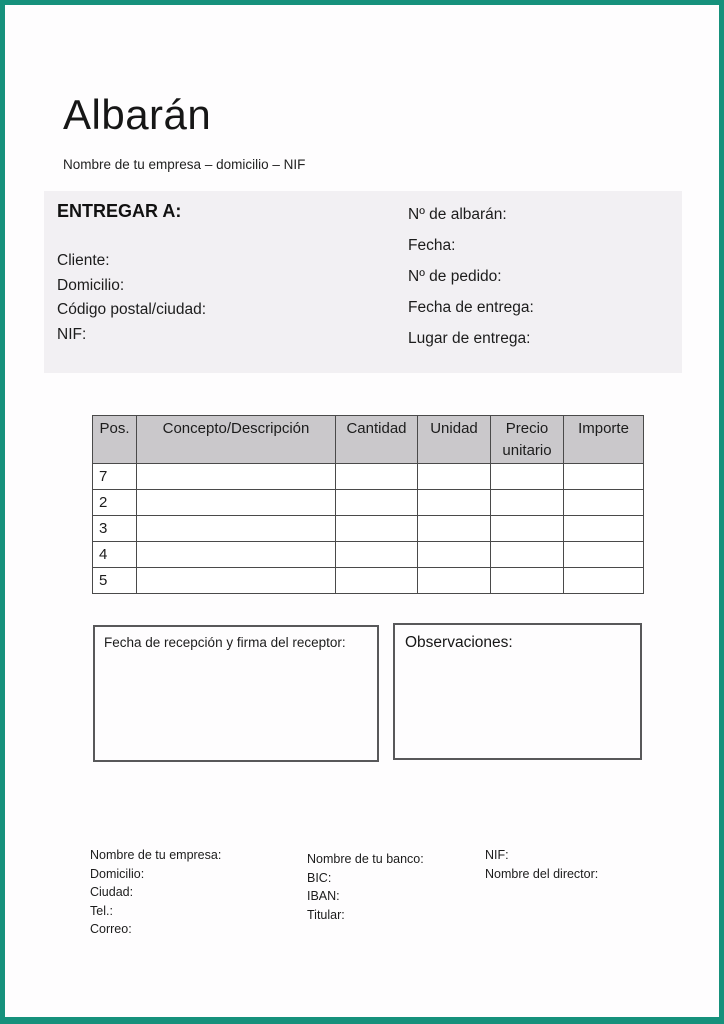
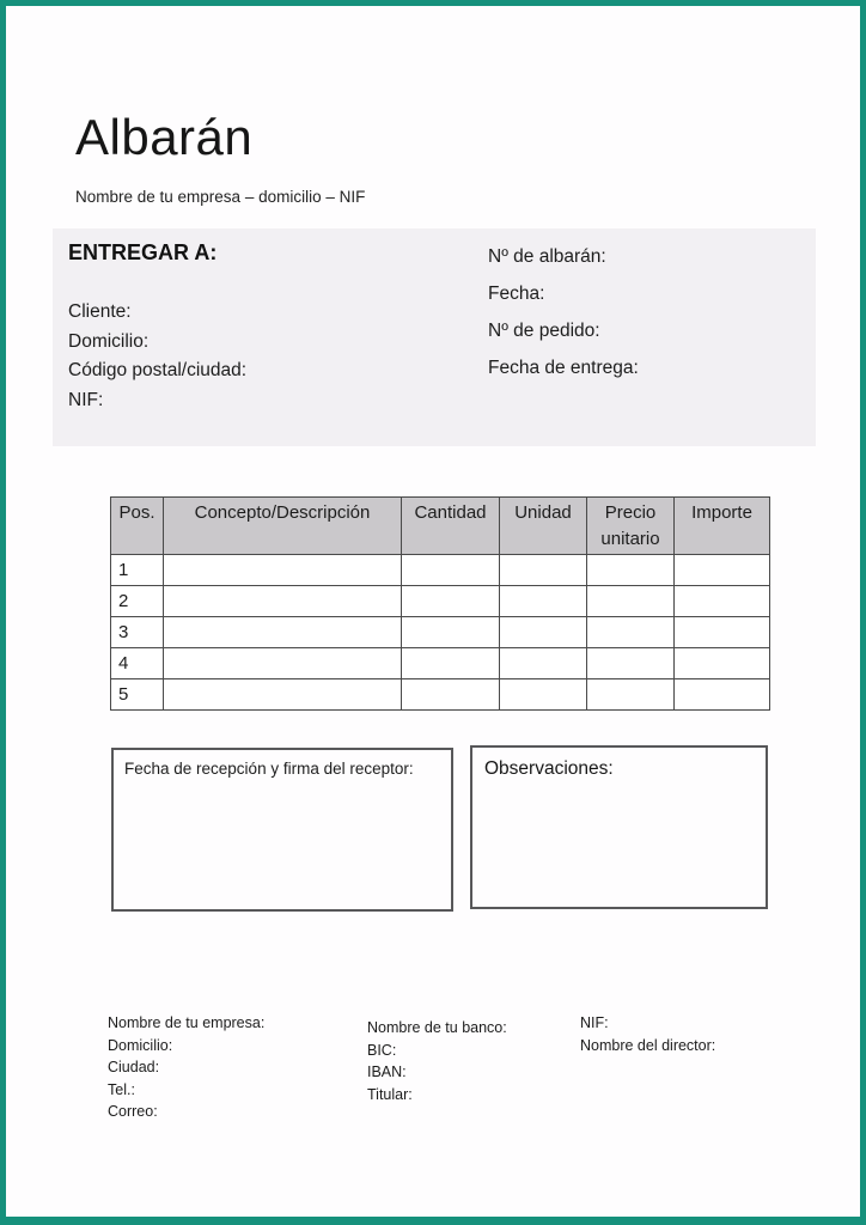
  Albarán
  Nombre de tu empresa – domicilio – NIF
  ENTREGAR A:
  Cliente:
  Domicilio:
  Código postal/ciudad:
  NIF:
  Nº de albarán:
  Fecha:
  Nº de pedido:
  Fecha de entrega:
- Lugar de entrega:
  Pos.	Concepto/Descripción	Cantidad	Unidad	Precio unitario	Importe
- 7
+ 1
  2
  3
  4
  5
  Fecha de recepción y firma del receptor:
  Observaciones:
  Nombre de tu empresa:
  Domicilio:
  Ciudad:
  Tel.:
  Correo:
  Nombre de tu banco:
  BIC:
  IBAN:
  Titular:
  NIF:
  Nombre del director:
